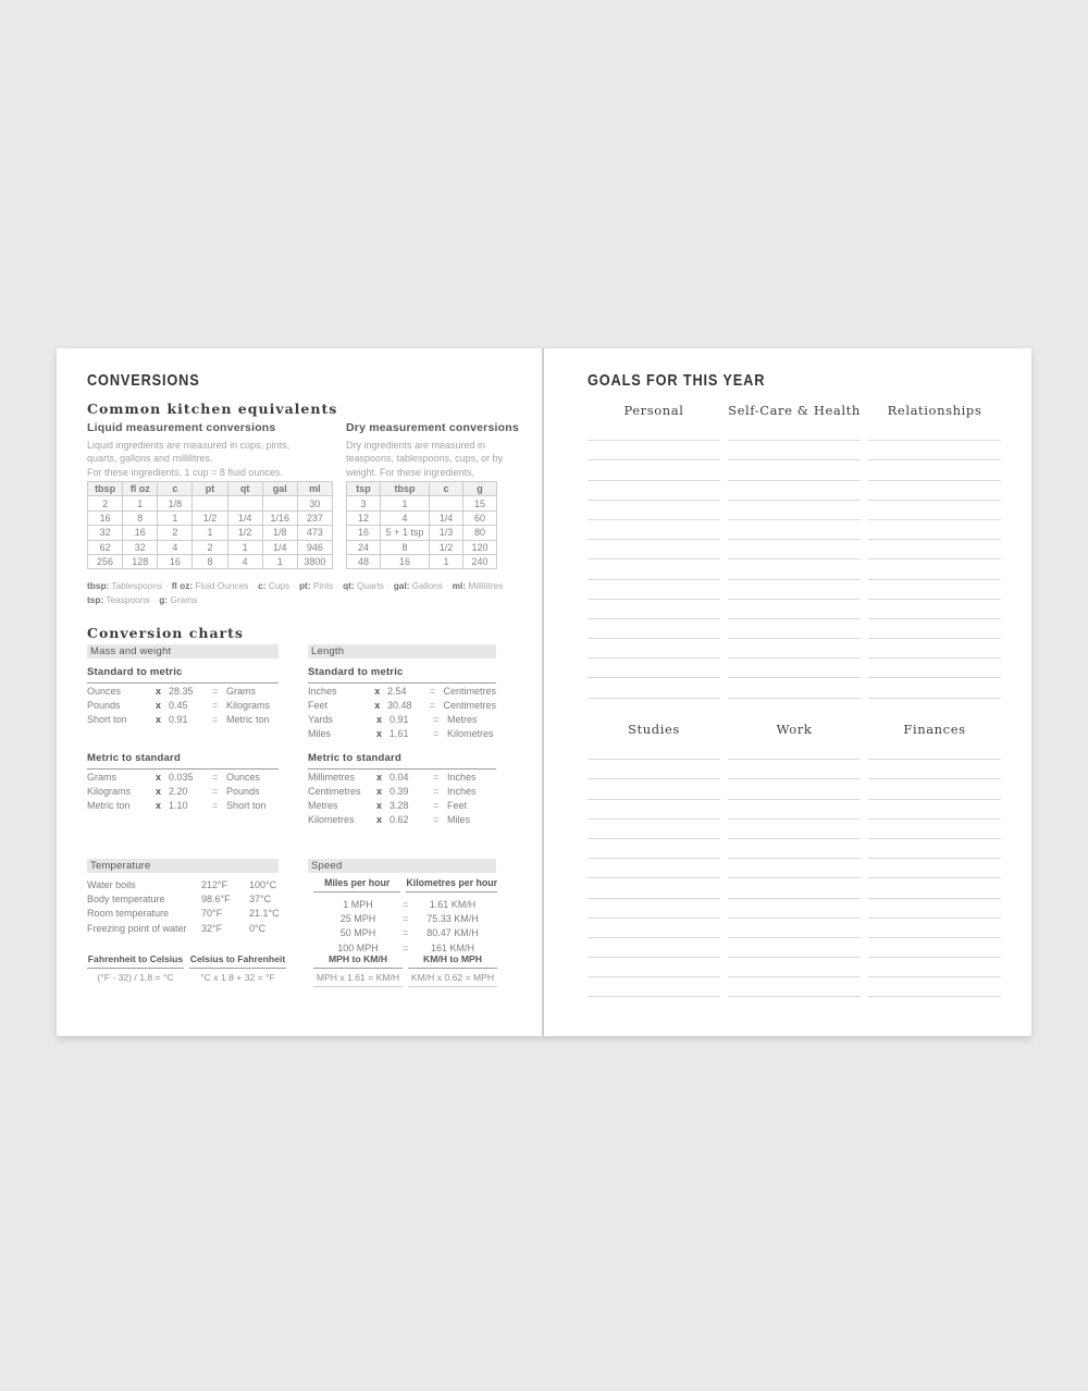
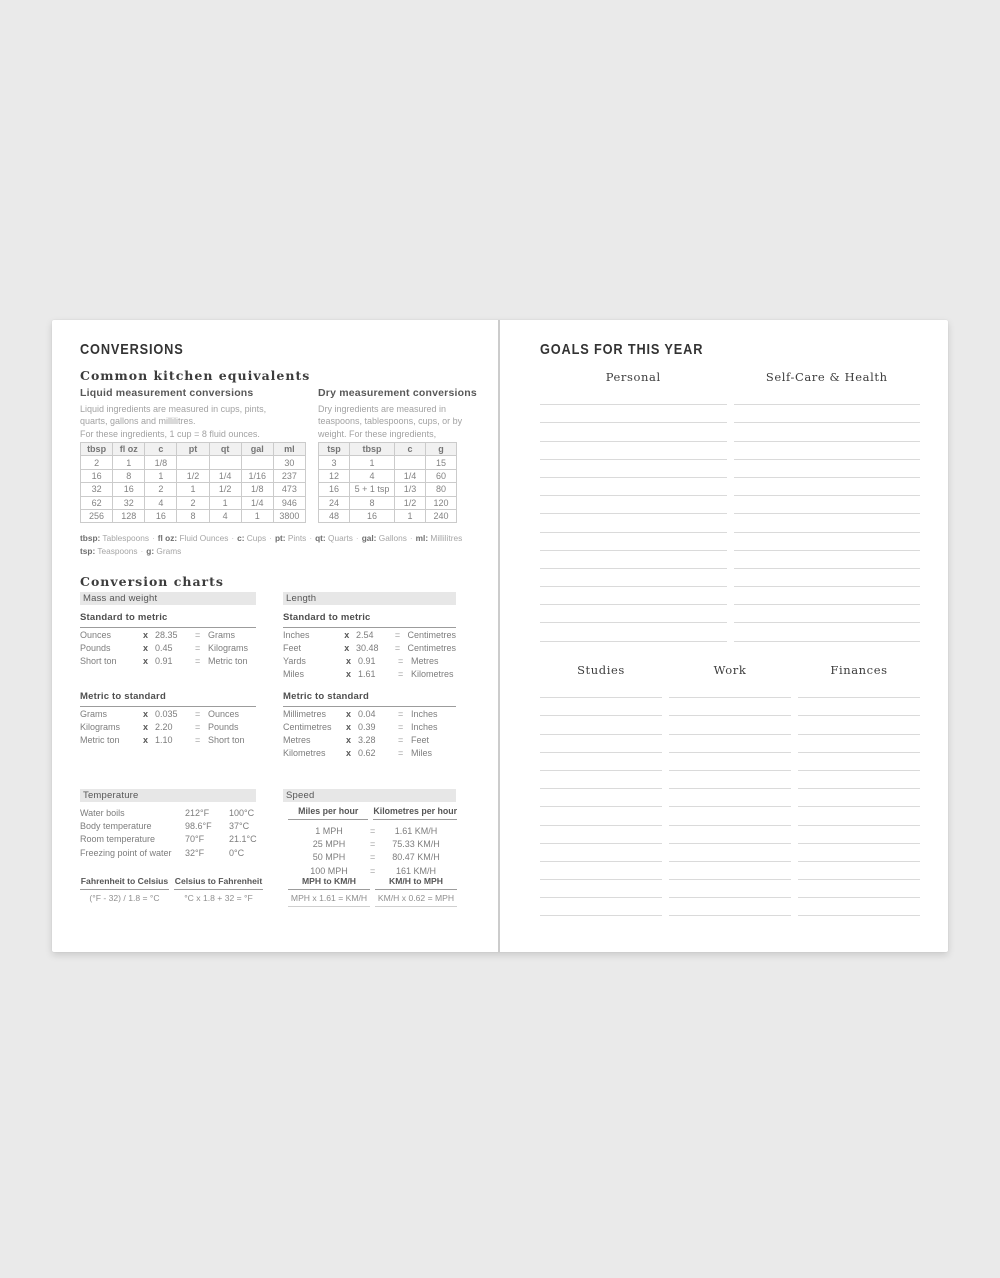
  CONVERSIONS
  Common kitchen equivalents
  Liquid measurement conversions
  Liquid ingredients are measured in cups, pints,
  quarts, gallons and millilitres.
  For these ingredients, 1 cup = 8 fluid ounces.
  Dry measurement conversions
  Dry ingredients are measured in
  teaspoons, tablespoons, cups, or by
  weight. For these ingredients,
  tbsp	fl oz	c	pt	qt	gal	ml
  2	1	1/8				30
  16	8	1	1/2	1/4	1/16	237
  32	16	2	1	1/2	1/8	473
  62	32	4	2	1	1/4	946
  256	128	16	8	4	1	3800
  tsp	tbsp	c	g
  3	1		15
  12	4	1/4	60
  16	5 + 1 tsp	1/3	80
  24	8	1/2	120
  48	16	1	240
  tbsp: Tablespoons · fl oz: Fluid Ounces · c: Cups · pt: Pints · qt: Quarts · gal: Gallons · ml: Millilitres
  tsp: Teaspoons · g: Grams
  Conversion charts
  Mass and weight
  Standard to metric
  Ounces
  x
  28.35
  =
  Grams
  Pounds
  x
  0.45
  =
  Kilograms
  Short ton
  x
  0.91
  =
  Metric ton
  Metric to standard
  Grams
  x
  0.035
  =
  Ounces
  Kilograms
  x
  2.20
  =
  Pounds
  Metric ton
  x
  1.10
  =
  Short ton
  Length
  Standard to metric
  Inches
  x
  2.54
  =
  Centimetres
  Feet
  x
  30.48
  =
  Centimetres
  Yards
  x
  0.91
  =
  Metres
  Miles
  x
  1.61
  =
  Kilometres
  Metric to standard
  Millimetres
  x
  0.04
  =
  Inches
  Centimetres
  x
  0.39
  =
  Inches
  Metres
  x
  3.28
  =
  Feet
  Kilometres
  x
  0.62
  =
  Miles
  Temperature
  Water boils
  212°F
  100°C
  Body temperature
  98.6°F
  37°C
  Room temperature
  70°F
  21.1°C
  Freezing point of water
  32°F
  0°C
  Fahrenheit to Celsius
  (°F - 32) / 1.8 = °C
  Celsius to Fahrenheit
  °C x 1.8 + 32 = °F
  Speed
  Miles per hour
  Kilometres per hour
  1 MPH
  =
  1.61 KM/H
  25 MPH
  =
  75.33 KM/H
  50 MPH
  =
  80.47 KM/H
  100 MPH
  =
  161 KM/H
  MPH to KM/H
  MPH x 1.61 = KM/H
  KM/H to MPH
  KM/H x 0.62 = MPH
  GOALS FOR THIS YEAR
  Personal
  Self-Care & Health
- Relationships
  Studies
  Work
  Finances
